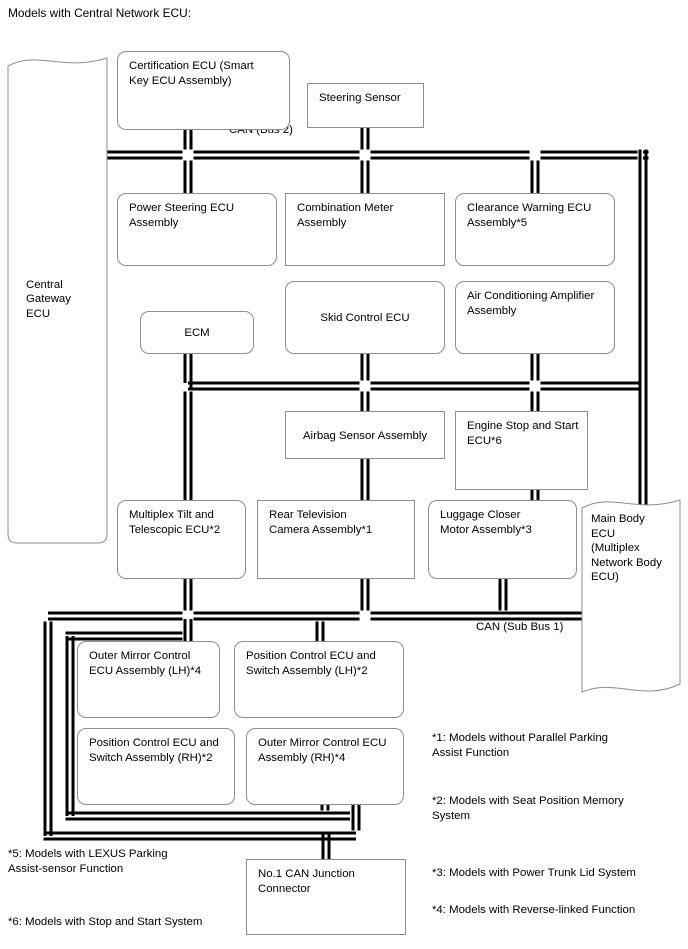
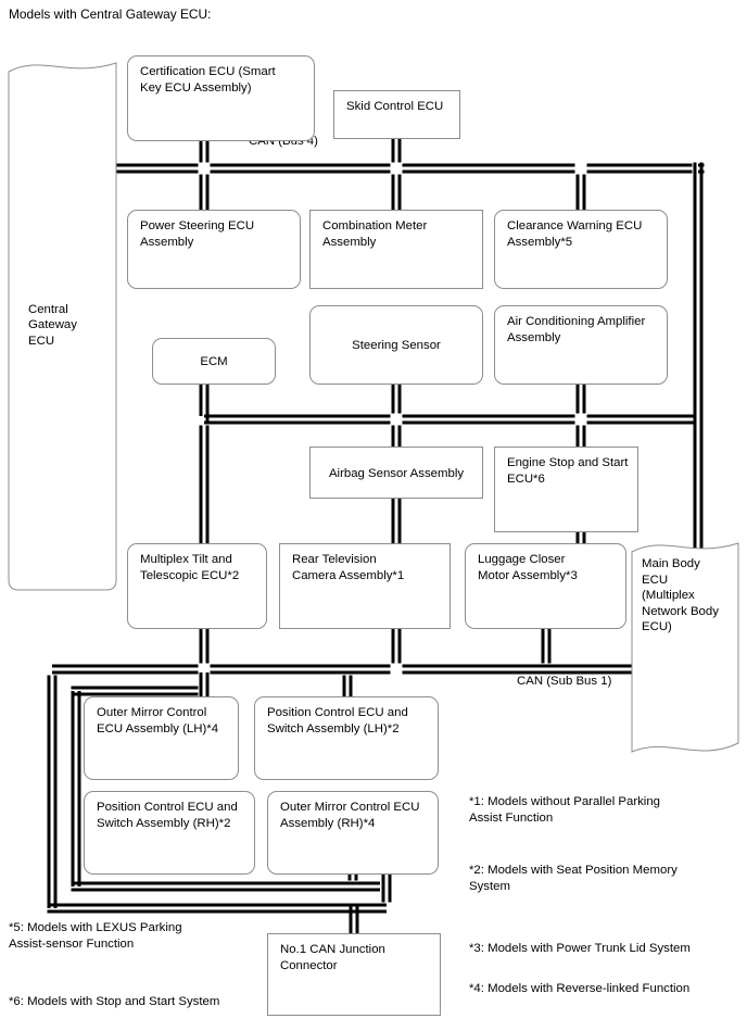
- Models with Central Network ECU:
+ Models with Central Gateway ECU:
- CAN (Bus 2)
+ CAN (Bus 4)
  CAN (Sub Bus 1)
  Certification ECU (Smart
  Key ECU Assembly)
- Steering Sensor
+ Skid Control ECU
  Power Steering ECU
  Assembly
  Combination Meter
  Assembly
  Clearance Warning ECU
  Assembly*5
  ECM
- Skid Control ECU
+ Steering Sensor
  Air Conditioning Amplifier
  Assembly
  Airbag Sensor Assembly
  Engine Stop and Start
  ECU*6
  Multiplex Tilt and
  Telescopic ECU*2
  Rear Television
  Camera Assembly*1
  Luggage Closer
  Motor Assembly*3
  Outer Mirror Control
  ECU Assembly (LH)*4
  Position Control ECU and
  Switch Assembly (LH)*2
  Position Control ECU and
  Switch Assembly (RH)*2
  Outer Mirror Control ECU
  Assembly (RH)*4
  No.1 CAN Junction
  Connector
  Central
  Gateway
  ECU
  Main Body
  ECU
  (Multiplex
  Network Body
  ECU)
  *5: Models with LEXUS Parking
  Assist-sensor Function
  *6: Models with Stop and Start System
  *1: Models without Parallel Parking
  Assist Function
  *2: Models with Seat Position Memory
  System
  *3: Models with Power Trunk Lid System
  *4: Models with Reverse-linked Function
